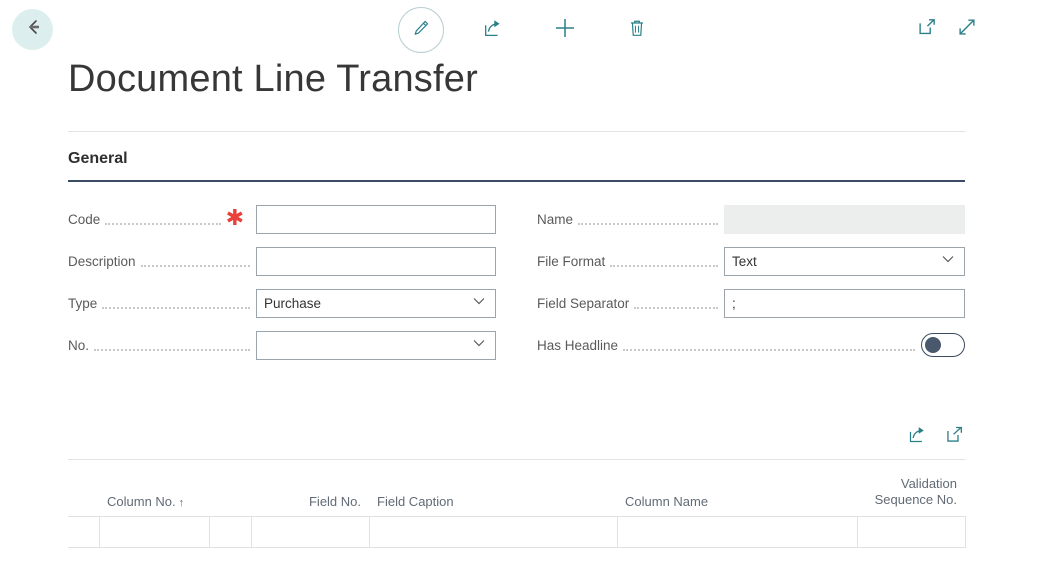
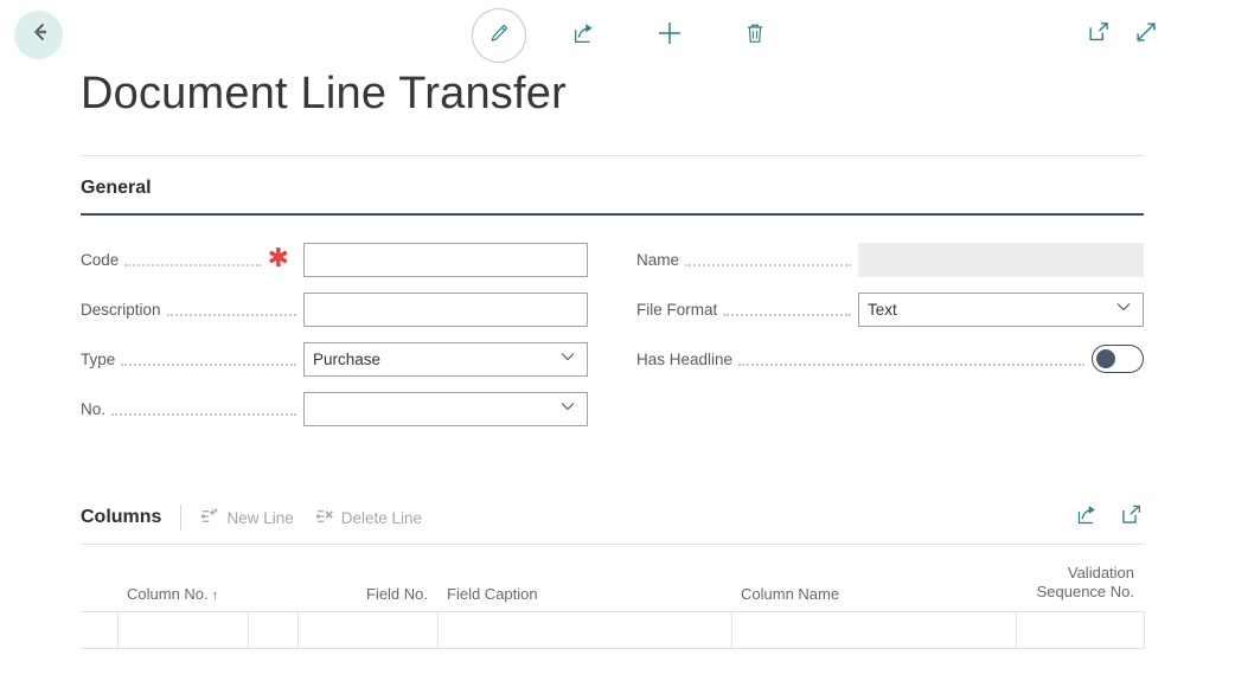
  Document Line Transfer
  General
  Code
  ✱
  Description
  Type
  Purchase
  No.
  Name
  File Format
  Text
- Field Separator
- ;
  Has Headline
+ Columns
+ New Line
+ Delete Line
  	Column No. ↑	Field No.	Field Caption	Column Name	Validation Sequence No.
